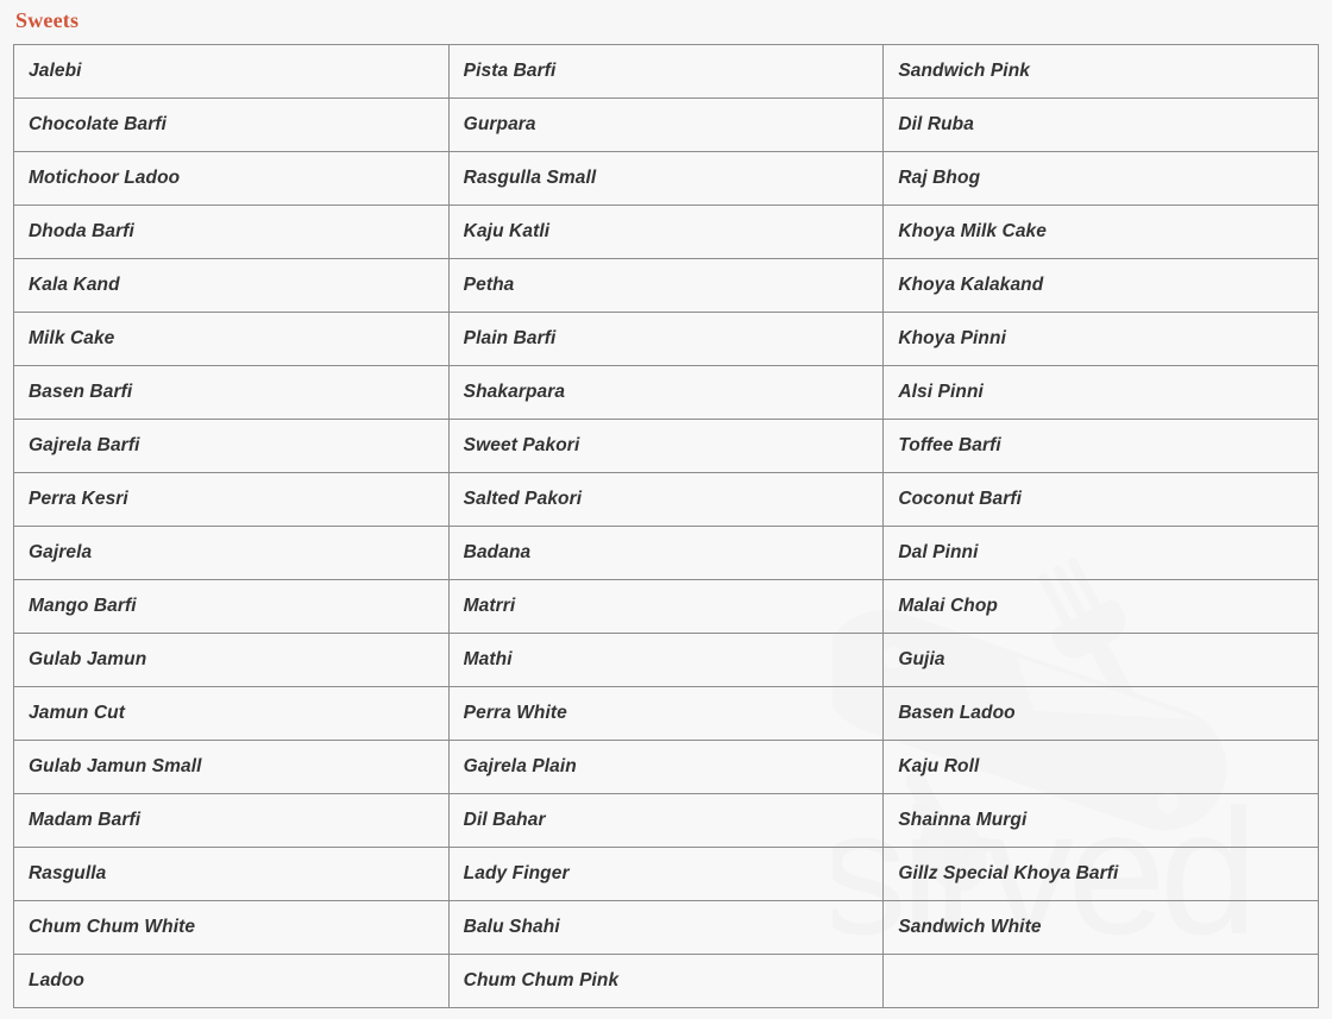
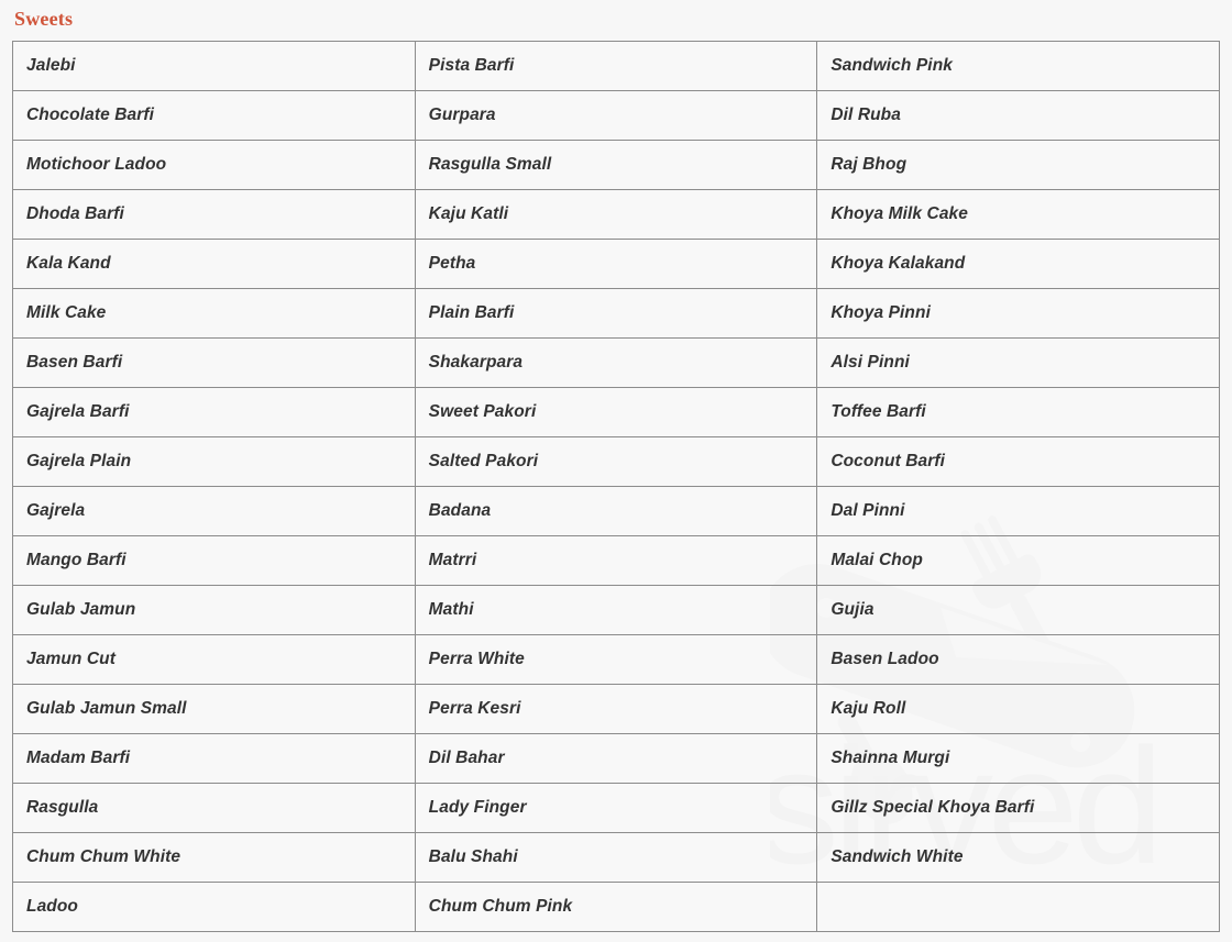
  sirved
  Sweets
  Jalebi	Pista Barfi	Sandwich Pink
  Chocolate Barfi	Gurpara	Dil Ruba
  Motichoor Ladoo	Rasgulla Small	Raj Bhog
  Dhoda Barfi	Kaju Katli	Khoya Milk Cake
  Kala Kand	Petha	Khoya Kalakand
  Milk Cake	Plain Barfi	Khoya Pinni
  Basen Barfi	Shakarpara	Alsi Pinni
  Gajrela Barfi	Sweet Pakori	Toffee Barfi
- Perra Kesri	Salted Pakori	Coconut Barfi
+ Gajrela Plain	Salted Pakori	Coconut Barfi
  Gajrela	Badana	Dal Pinni
  Mango Barfi	Matrri	Malai Chop
  Gulab Jamun	Mathi	Gujia
  Jamun Cut	Perra White	Basen Ladoo
- Gulab Jamun Small	Gajrela Plain	Kaju Roll
+ Gulab Jamun Small	Perra Kesri	Kaju Roll
  Madam Barfi	Dil Bahar	Shainna Murgi
  Rasgulla	Lady Finger	Gillz Special Khoya Barfi
  Chum Chum White	Balu Shahi	Sandwich White
  Ladoo	Chum Chum Pink
